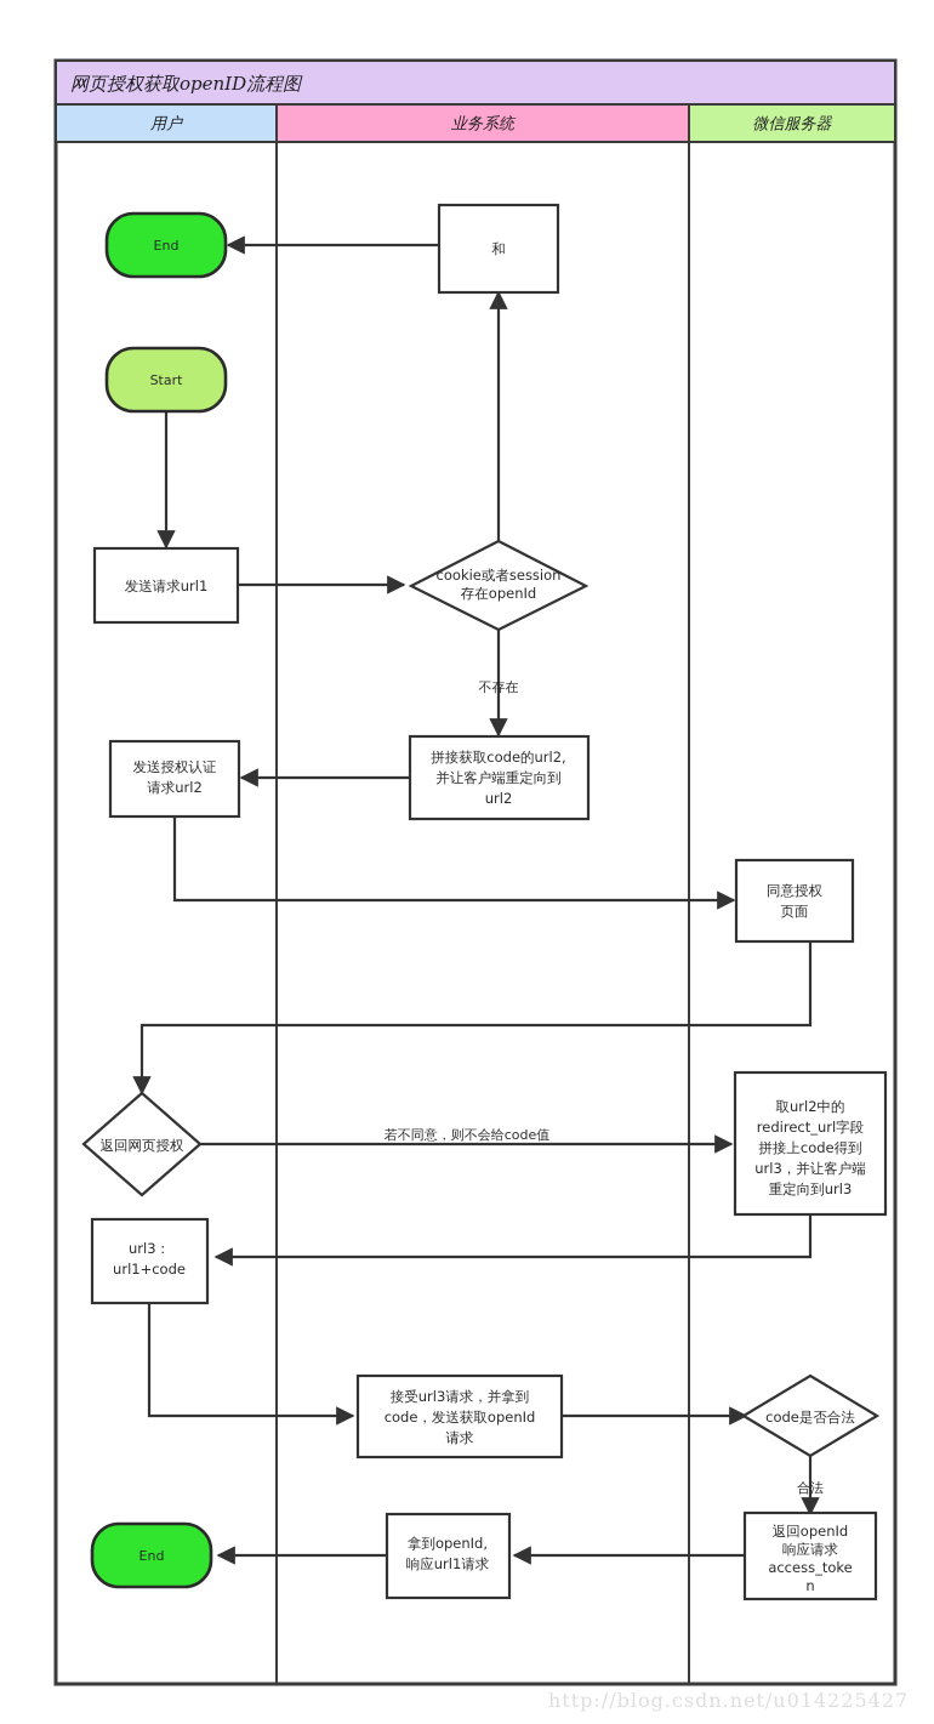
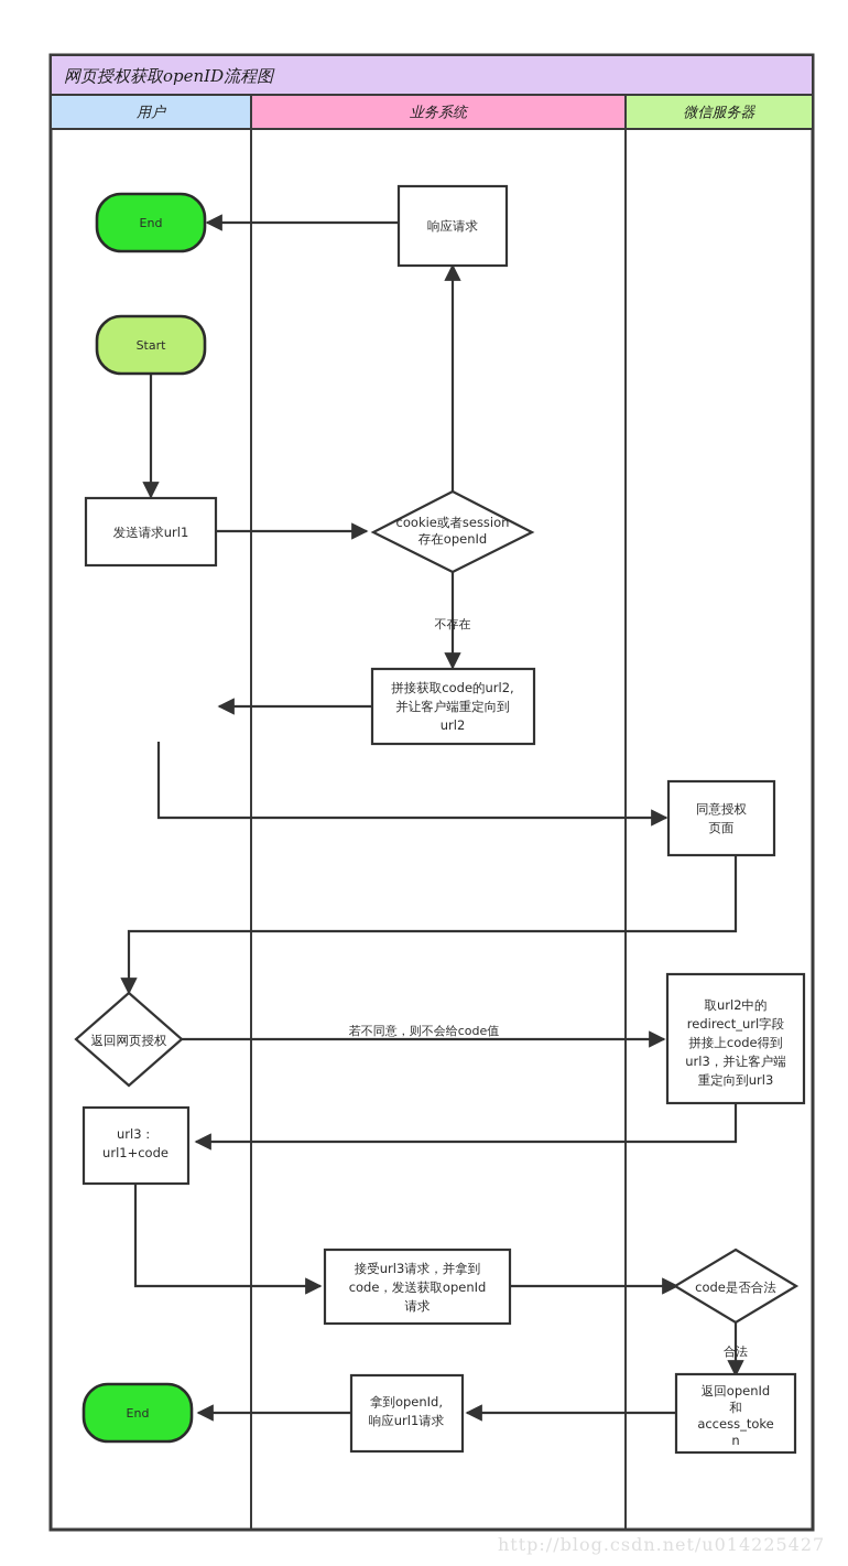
  网页授权获取openID流程图
  用户
  业务系统
  微信服务器
  End
- 和
+ 响应请求
  Start
  发送请求url1
  cookie或者session
  存在openId
  拼接获取code的url2,
  并让客户端重定向到
  url2
- 发送授权认证
- 请求url2
  同意授权
  页面
  返回网页授权
  取url2中的
  redirect_url字段
  拼接上code得到
  url3，并让客户端
  重定向到url3
  url3：
  url1+code
  接受url3请求，并拿到
  code，发送获取openId
  请求
  code是否合法
  返回openId
- 响应请求
+ 和
  access_toke
  n
  拿到openId,
  响应url1请求
  End
  不存在
  若不同意，则不会给code值
  合法
  http://blog.csdn.net/u014225427
